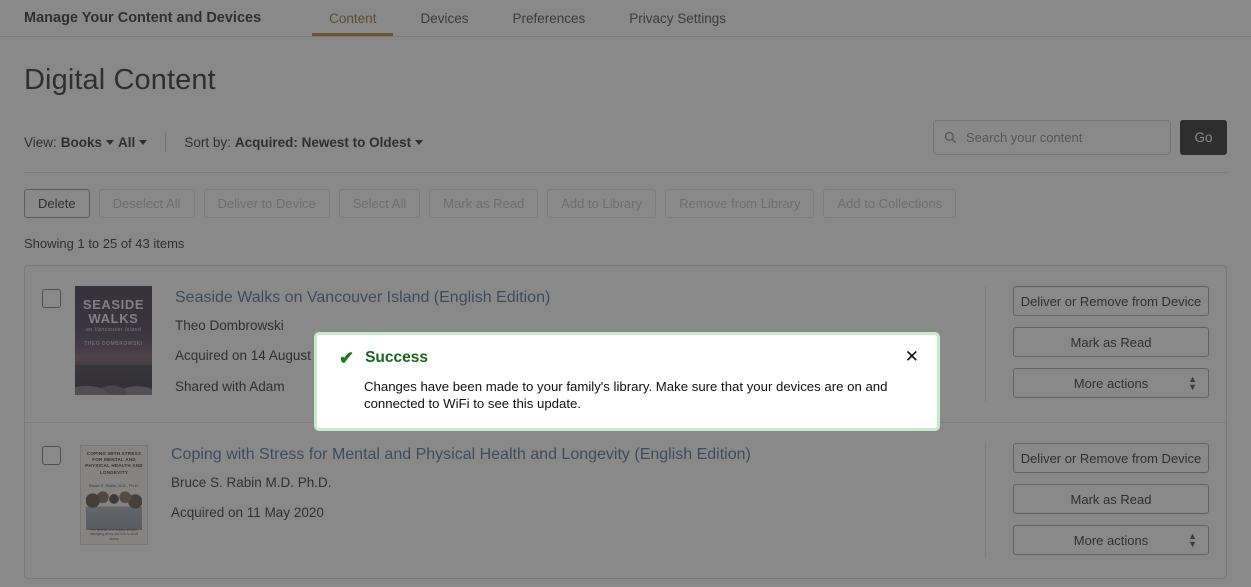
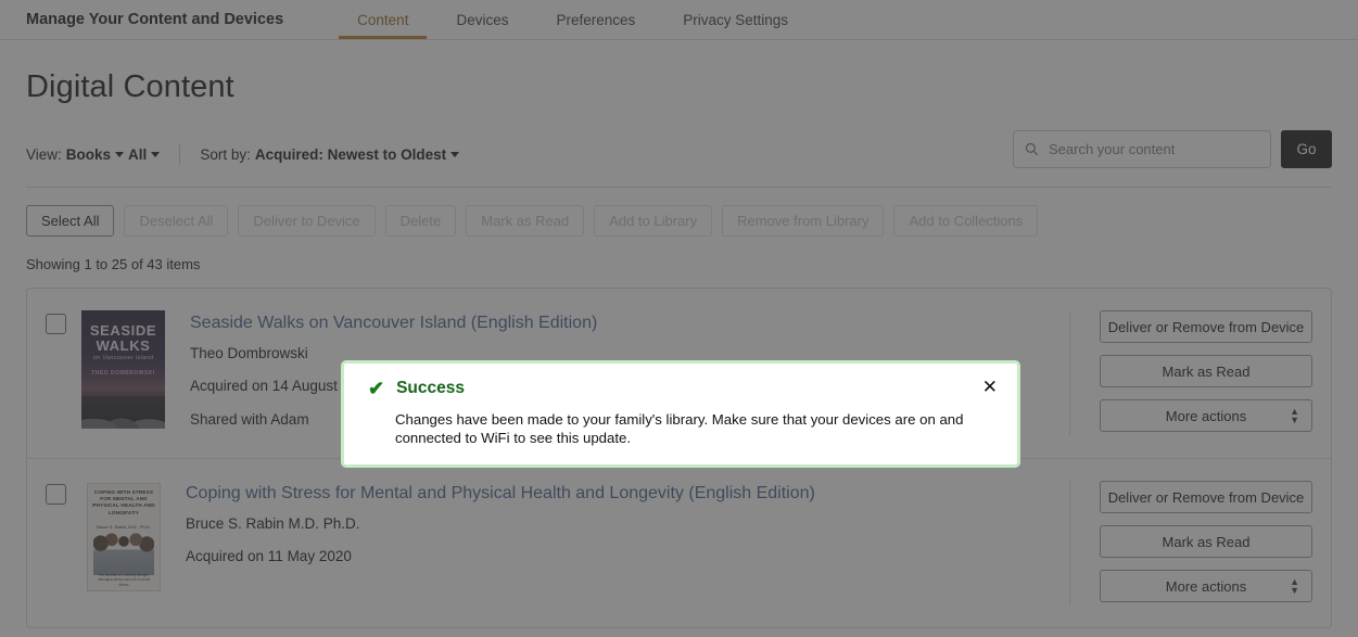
  Manage Your Content and Devices
  Content
  Devices
  Preferences
  Privacy Settings
  Digital Content
  View:
  Books
  All
  Sort by:
  Acquired: Newest to Oldest
  Search your content
  Go
- Delete
+ Select All
  Deselect All
  Deliver to Device
- Select All
+ Delete
  Mark as Read
  Add to Library
  Remove from Library
  Add to Collections
  Showing 1 to 25 of 43 items
  SEASIDE
  WALKS
  Seaside Walks on Vancouver Island (English Edition)
  Theo Dombrowski
  Acquired on 14 August
  Shared with Adam
  Deliver or Remove from Device
  Mark as Read
  More actions
  ▲
  ▼
  Coping with Stress for Mental and Physical Health and Longevity (English Edition)
  Bruce S. Rabin M.D. Ph.D.
  Acquired on 11 May 2020
  Deliver or Remove from Device
  Mark as Read
  More actions
  ▲
  ▼
  ✕
  ✔
  Success
  Changes have been made to your family's library. Make sure that your devices are on and connected to WiFi to see this update.
